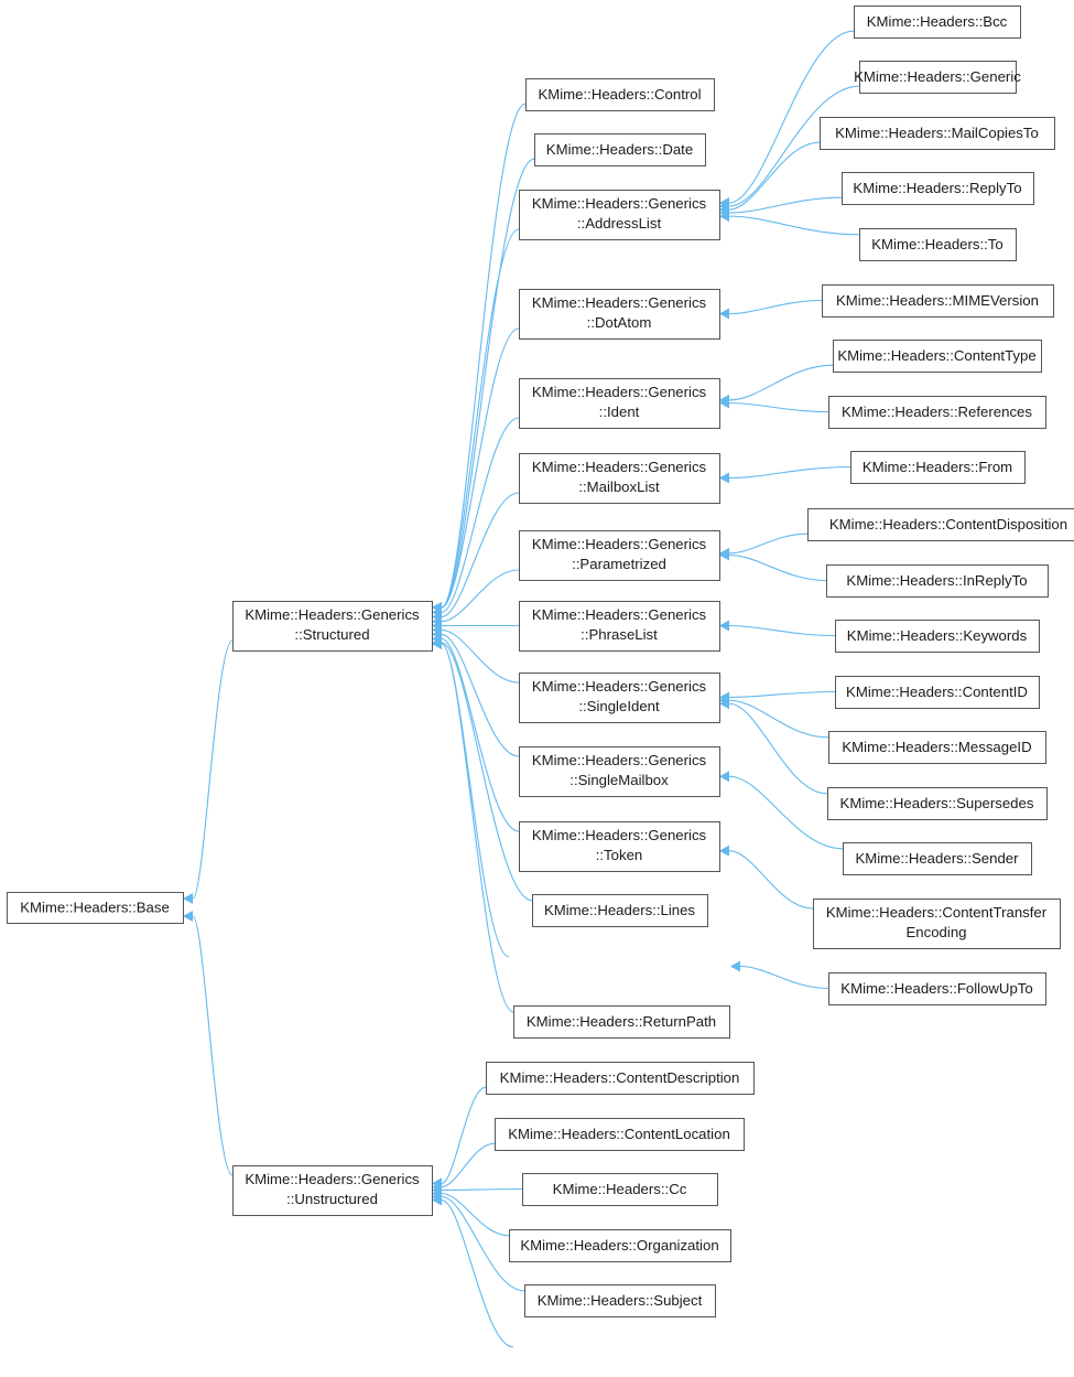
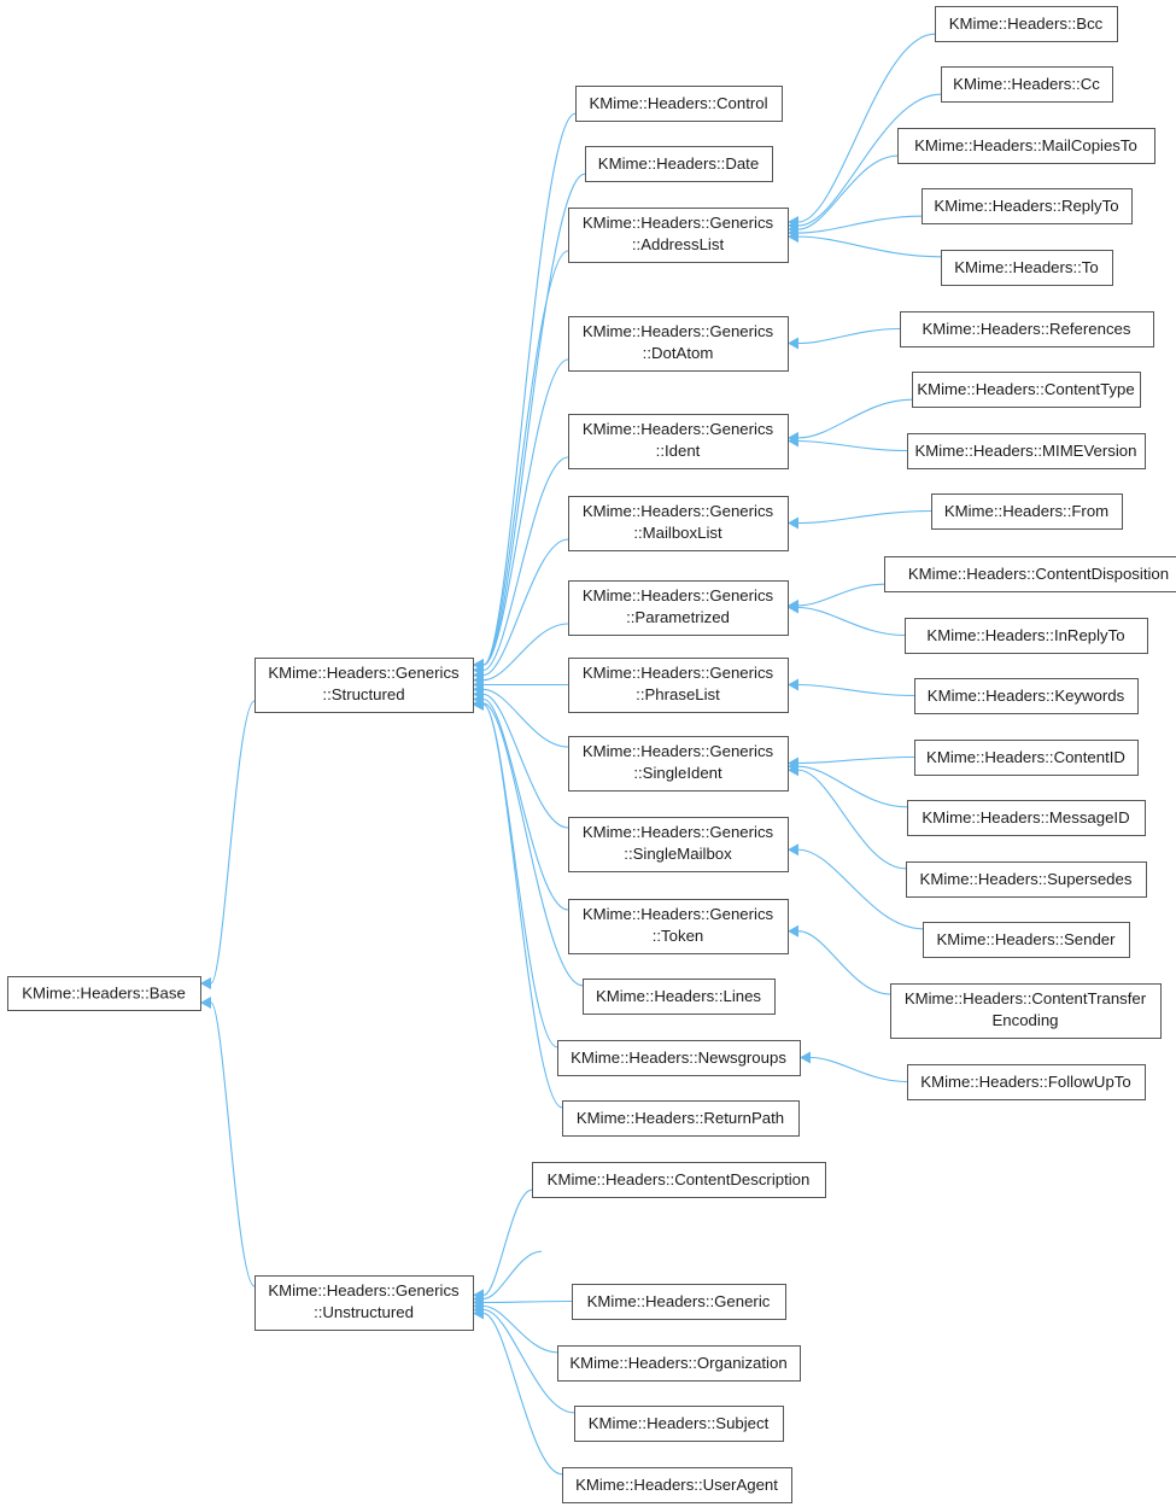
  KMime::Headers::Base
  KMime::Headers::Generics
  ::Structured
  KMime::Headers::Generics
  ::Unstructured
  KMime::Headers::Control
  KMime::Headers::Date
  KMime::Headers::Generics
  ::AddressList
  KMime::Headers::Generics
  ::DotAtom
  KMime::Headers::Generics
  ::Ident
  KMime::Headers::Generics
  ::MailboxList
  KMime::Headers::Generics
  ::Parametrized
  KMime::Headers::Generics
  ::PhraseList
  KMime::Headers::Generics
  ::SingleIdent
  KMime::Headers::Generics
  ::SingleMailbox
  KMime::Headers::Generics
  ::Token
  KMime::Headers::Lines
+ KMime::Headers::Newsgroups
  KMime::Headers::ReturnPath
  KMime::Headers::Bcc
- KMime::Headers::Generic
+ KMime::Headers::Cc
  KMime::Headers::MailCopiesTo
  KMime::Headers::ReplyTo
  KMime::Headers::To
- KMime::Headers::MIMEVersion
+ KMime::Headers::References
  KMime::Headers::ContentType
- KMime::Headers::References
+ KMime::Headers::MIMEVersion
  KMime::Headers::From
  KMime::Headers::ContentDisposition
  KMime::Headers::InReplyTo
  KMime::Headers::Keywords
  KMime::Headers::ContentID
  KMime::Headers::MessageID
  KMime::Headers::Supersedes
  KMime::Headers::Sender
  KMime::Headers::ContentTransfer
  Encoding
  KMime::Headers::FollowUpTo
  KMime::Headers::ContentDescription
- KMime::Headers::ContentLocation
- KMime::Headers::Cc
+ KMime::Headers::Generic
  KMime::Headers::Organization
  KMime::Headers::Subject
+ KMime::Headers::UserAgent
